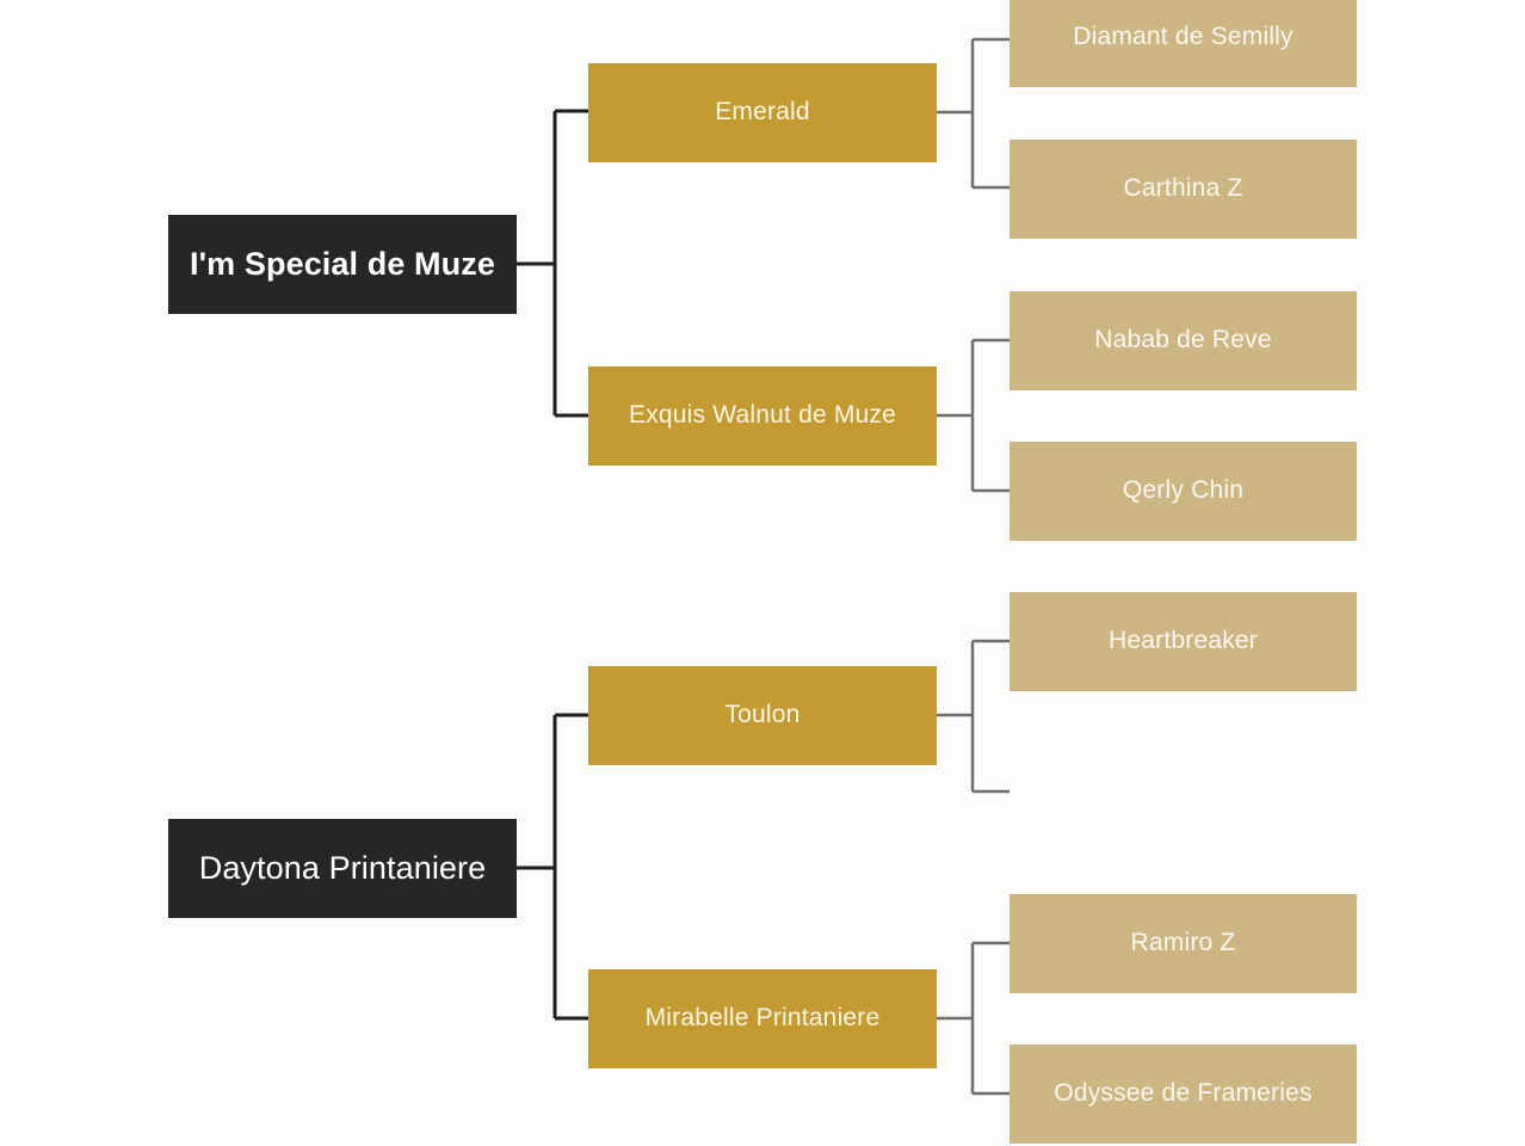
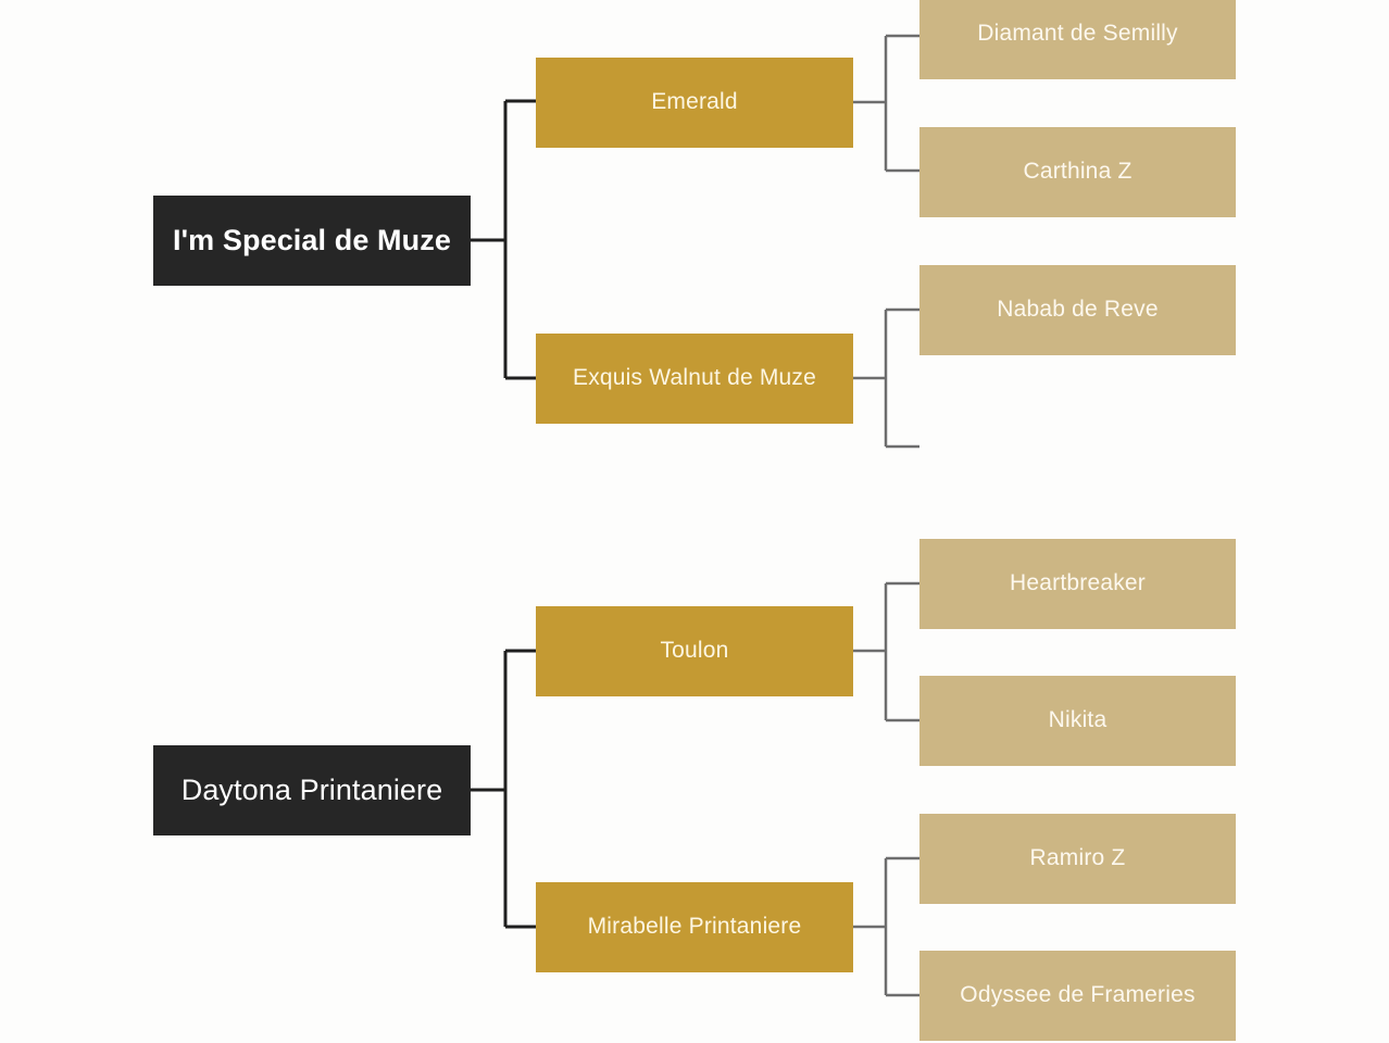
  I'm Special de Muze
  Emerald
  Exquis Walnut de Muze
  Diamant de Semilly
  Carthina Z
  Nabab de Reve
- Qerly Chin
  Daytona Printaniere
  Toulon
  Mirabelle Printaniere
  Heartbreaker
+ Nikita
  Ramiro Z
  Odyssee de Frameries
